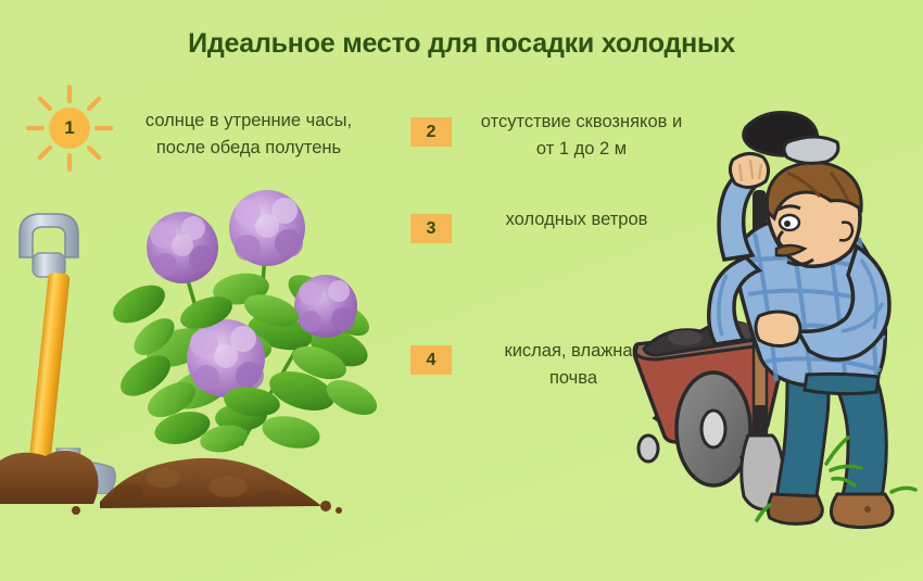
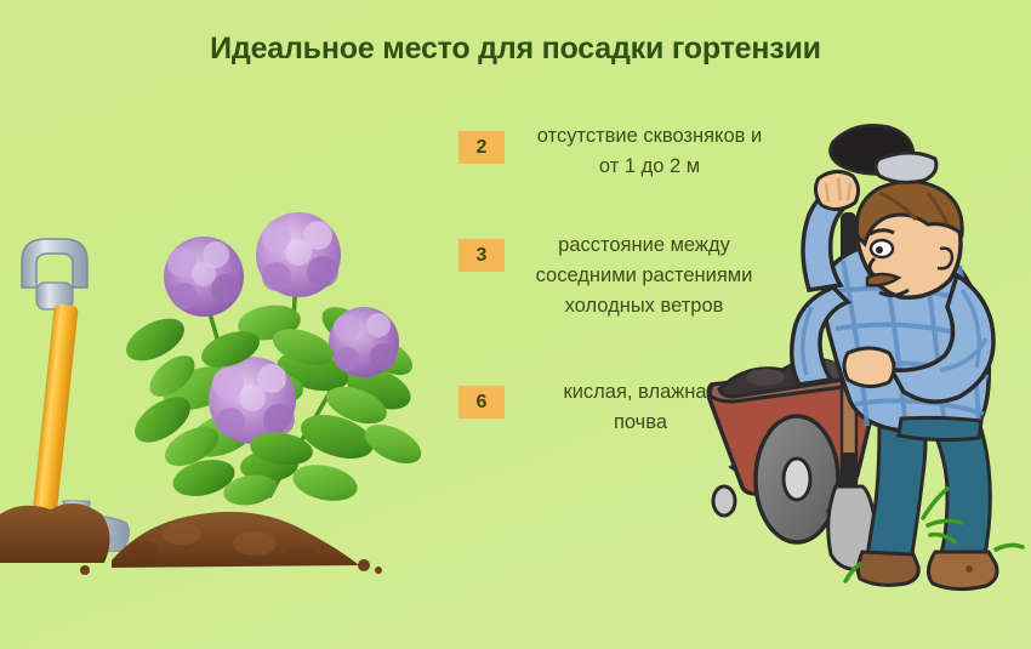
- Идеальное место для посадки холодных
+ Идеальное место для посадки гортензии
- 1
- солнце в утренние часы,
- после обеда полутень
  2
  отсутствие сквозняков и
  от 1 до 2 м
  3
+ расстояние между
+ соседними растениями
  холодных ветров
- 4
+ 6
  кислая, влажна
  почва
